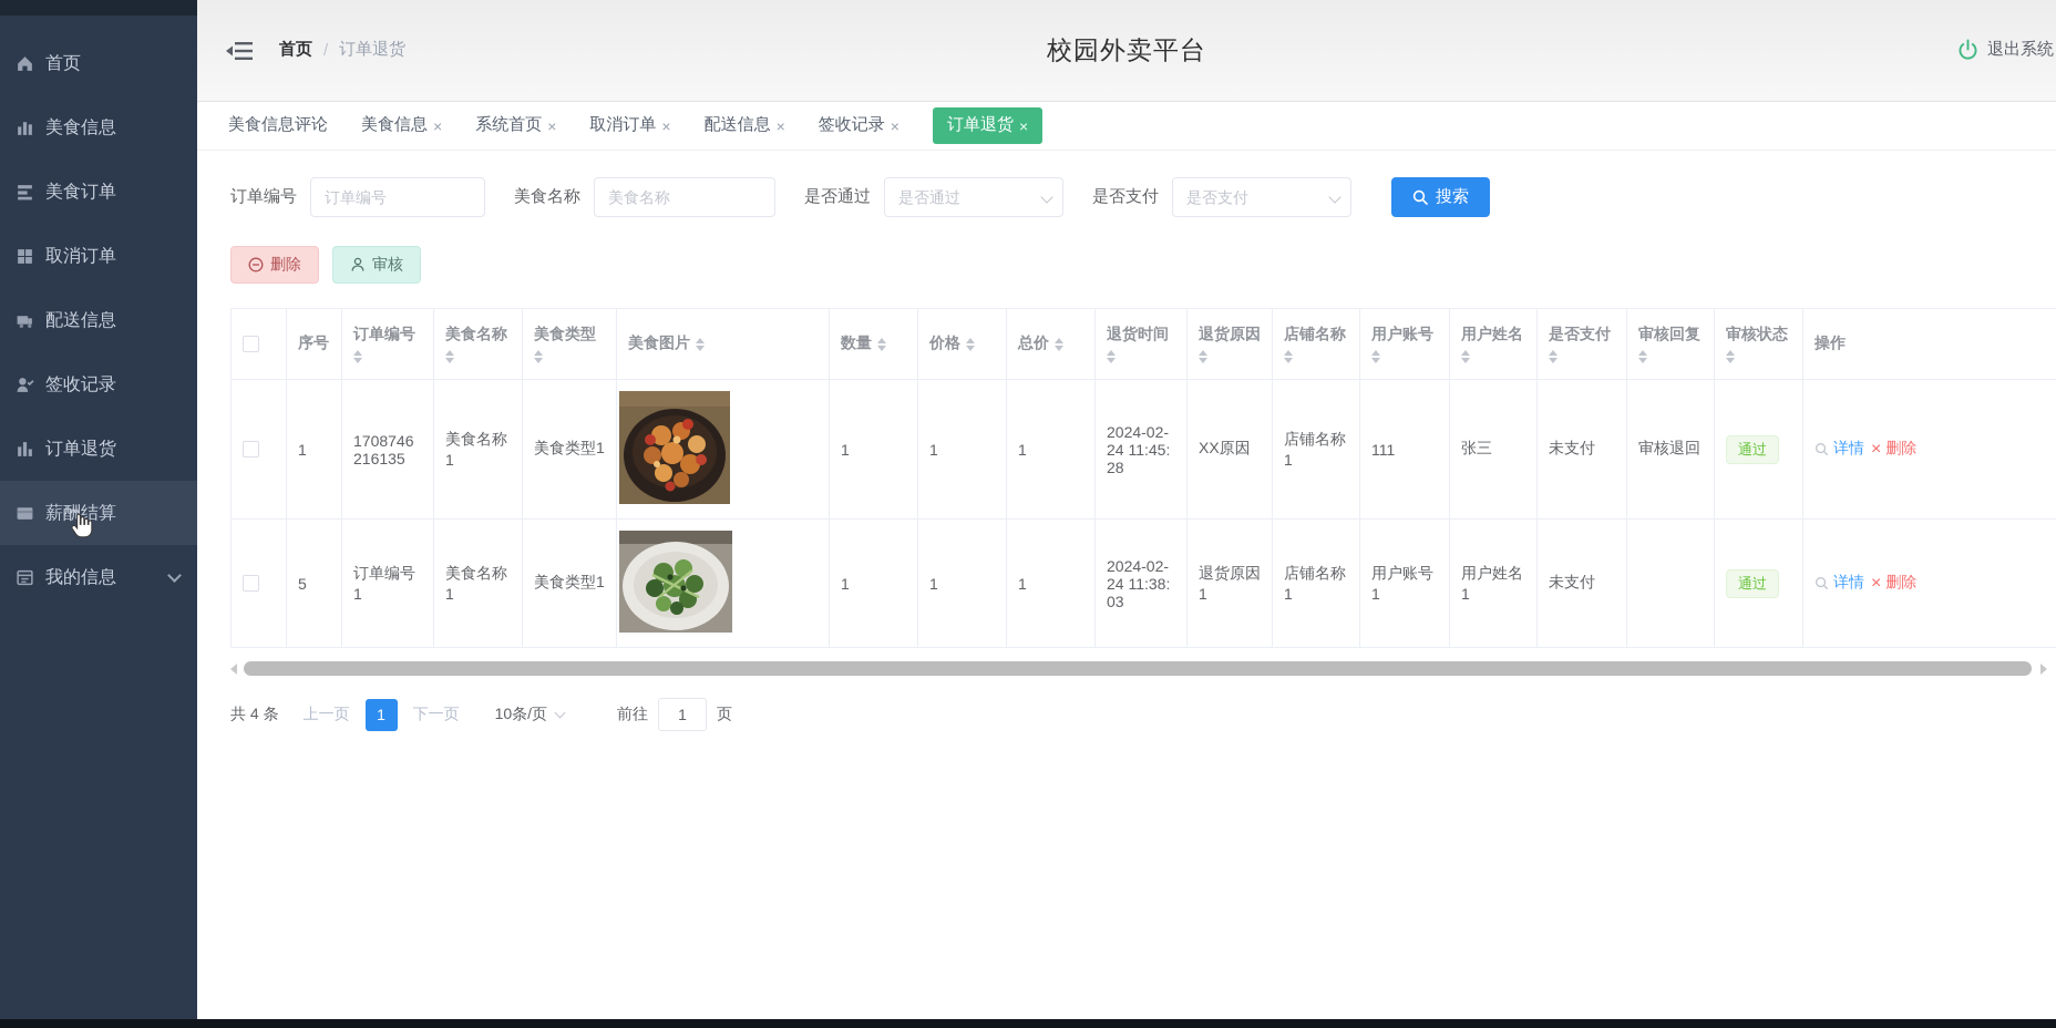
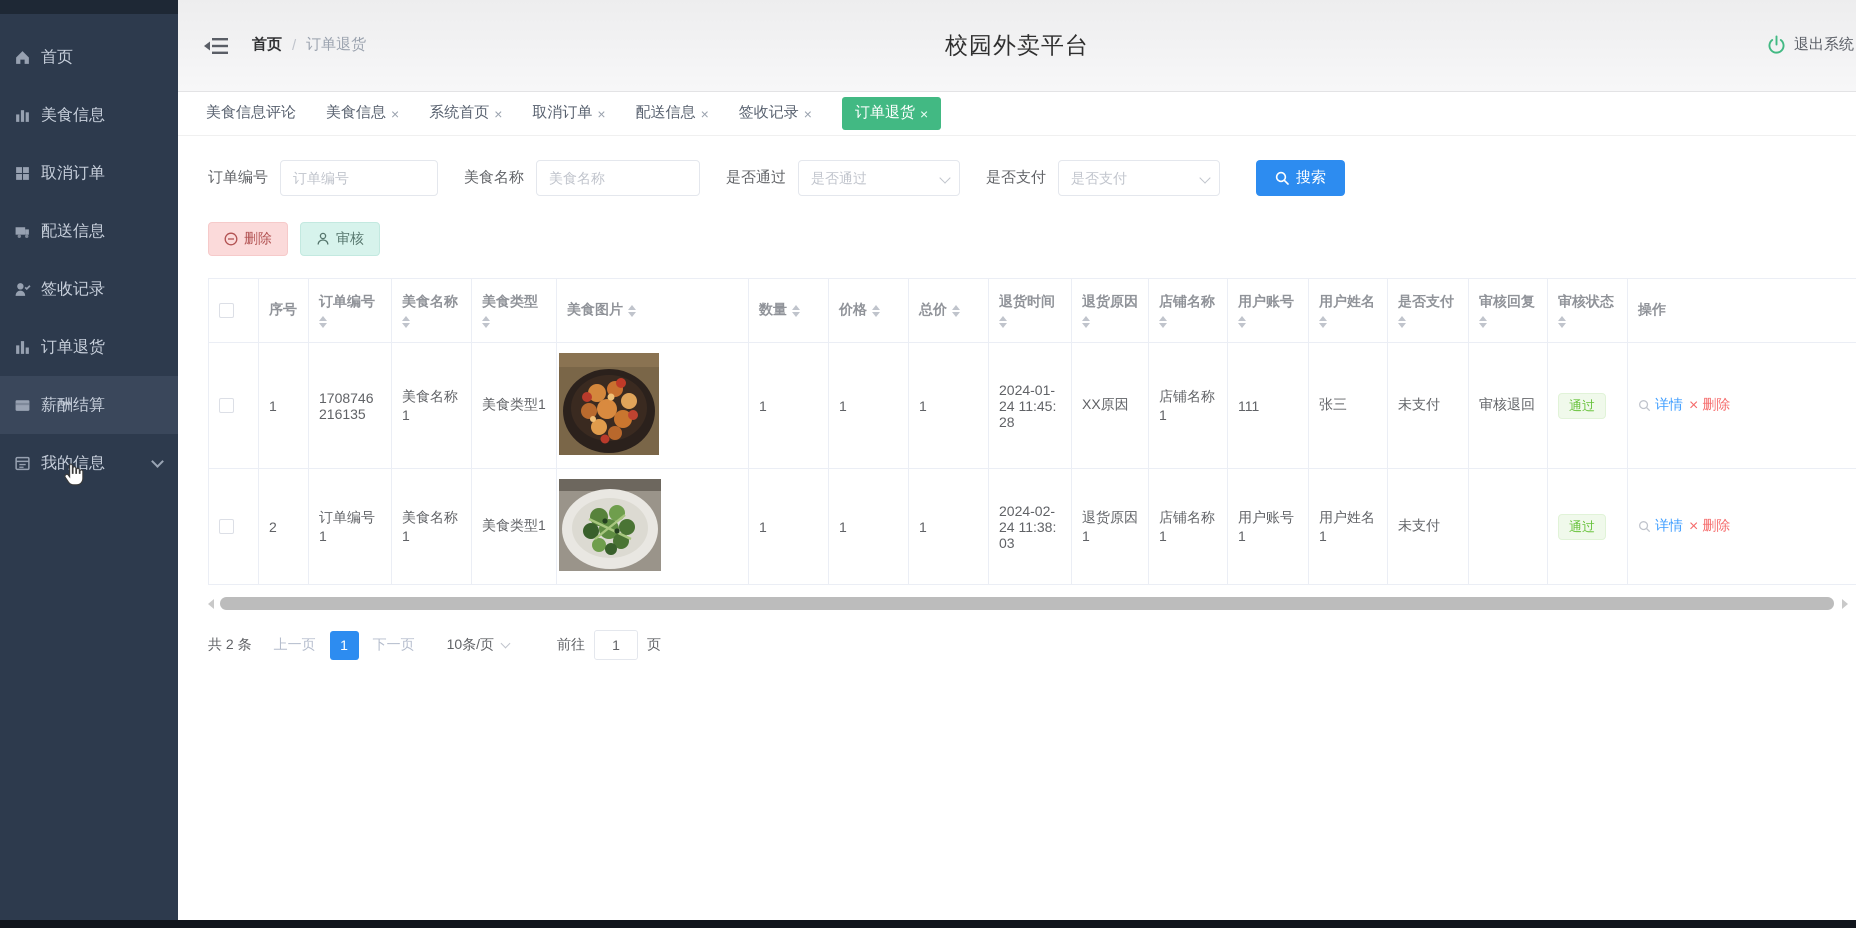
  首页
  美食信息
- 美食订单
  取消订单
  配送信息
  签收记录
  订单退货
  薪酬结算
  我的信息
  首页
  /
  订单退货
  校园外卖平台
  退出系统
  美食信息评论
  美食信息
  ×
  系统首页
  ×
  取消订单
  ×
  配送信息
  ×
  签收记录
  ×
  订单退货
  ×
  订单编号
  订单编号
  美食名称
  美食名称
  是否通过
  是否通过
  是否支付
  是否支付
  搜索
  删除
  审核
  	序号	订单编号	美食名称	美食类型	美食图片	数量	价格	总价	退货时间	退货原因	店铺名称	用户账号	用户姓名	是否支付	审核回复	审核状态	操作
- 	1	1708746216135	美食名称1	美食类型1		1	1	1	2024-02-24 11:45:28	XX原因	店铺名称1	111	张三	未支付	审核退回	通过	详情 × 删除
+ 	1	1708746216135	美食名称1	美食类型1		1	1	1	2024-01-24 11:45:28	XX原因	店铺名称1	111	张三	未支付	审核退回	通过	详情 × 删除
- 	5	订单编号1	美食名称1	美食类型1		1	1	1	2024-02-24 11:38:03	退货原因1	店铺名称1	用户账号1	用户姓名1	未支付		通过	详情 × 删除
+ 	2	订单编号1	美食名称1	美食类型1		1	1	1	2024-02-24 11:38:03	退货原因1	店铺名称1	用户账号1	用户姓名1	未支付		通过	详情 × 删除
- 共 4 条
+ 共 2 条
  上一页
  1
  下一页
  10条/页
  前往
  1
  页
